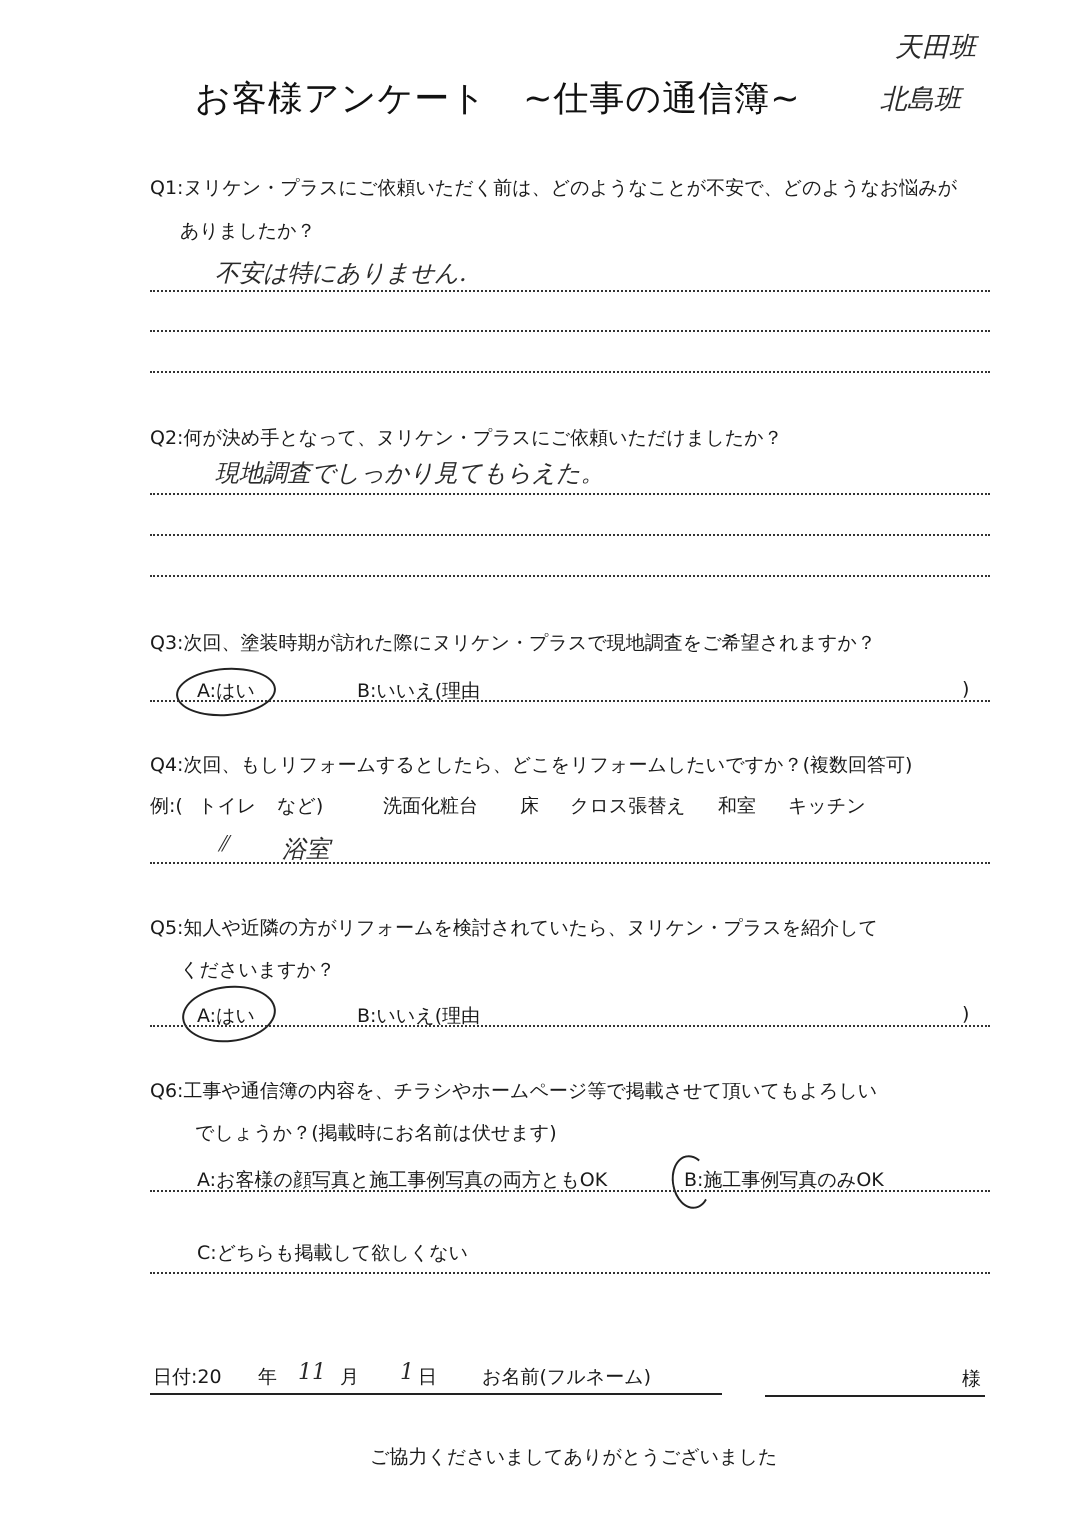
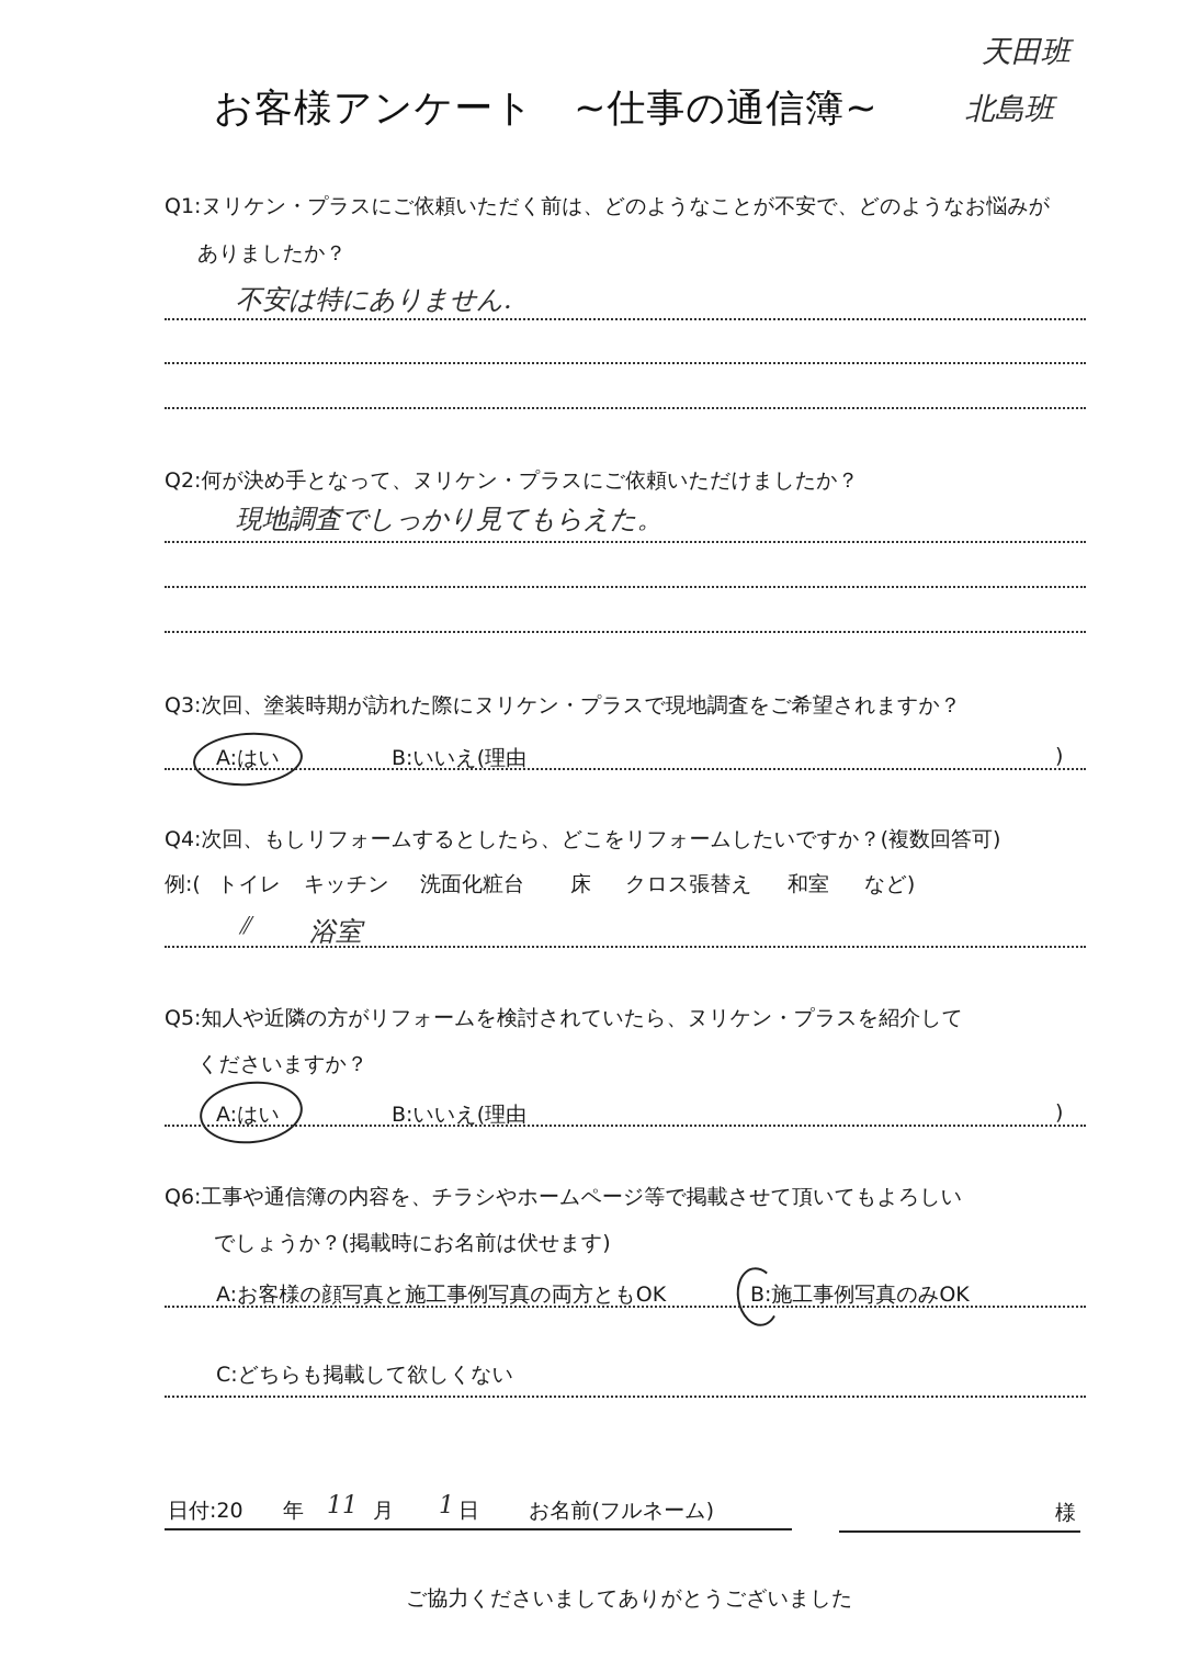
  お客様アンケート ~仕事の通信簿~
  天田班
  北島班
  Q1:ヌリケン・プラスにご依頼いただく前は、どのようなことが不安で、どのようなお悩みが
  ありましたか？
  不安は特にありません.
  Q2:何が決め手となって、ヌリケン・プラスにご依頼いただけましたか？
  現地調査でしっかり見てもらえた。
  Q3:次回、塗装時期が訪れた際にヌリケン・プラスで現地調査をご希望されますか？
  A:はい
  B:いいえ(理由
  )
  Q4:次回、もしリフォームするとしたら、どこをリフォームしたいですか？(複数回答可)
  例:(
  トイレ
- など)
+ キッチン
  洗面化粧台
  床
  クロス張替え
  和室
- キッチン
+ など)
  ⫽
  浴室
  Q5:知人や近隣の方がリフォームを検討されていたら、ヌリケン・プラスを紹介して
  くださいますか？
  A:はい
  B:いいえ(理由
  )
  Q6:工事や通信簿の内容を、チラシやホームページ等で掲載させて頂いてもよろしい
  でしょうか？(掲載時にお名前は伏せます)
  A:お客様の顔写真と施工事例写真の両方ともOK
  B:施工事例写真のみOK
  C:どちらも掲載して欲しくない
  日付:20
  年
  11
  月
  1
  日
  お名前(フルネーム)
  様
  ご協力くださいましてありがとうございました
